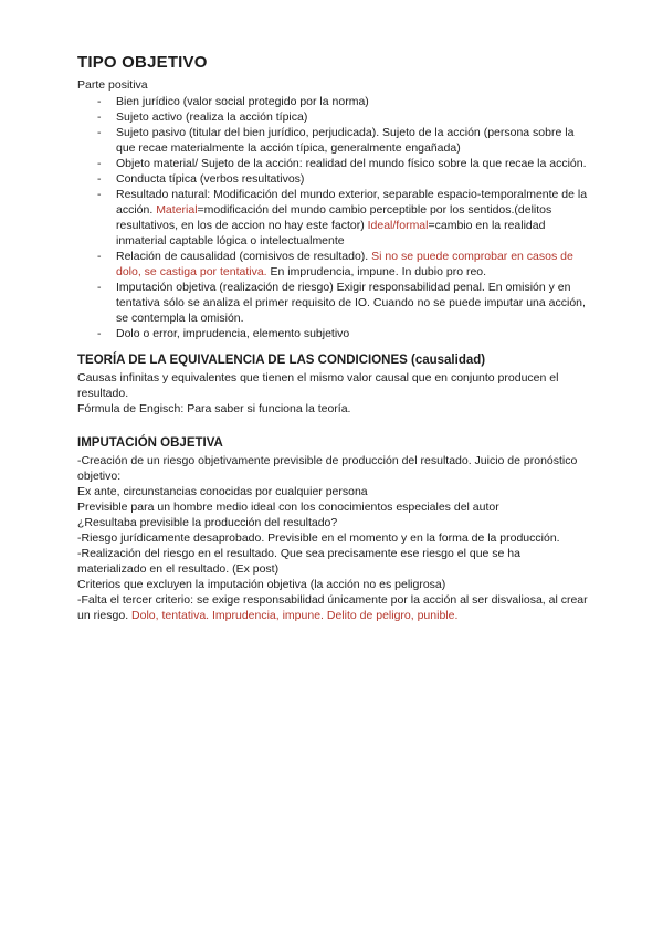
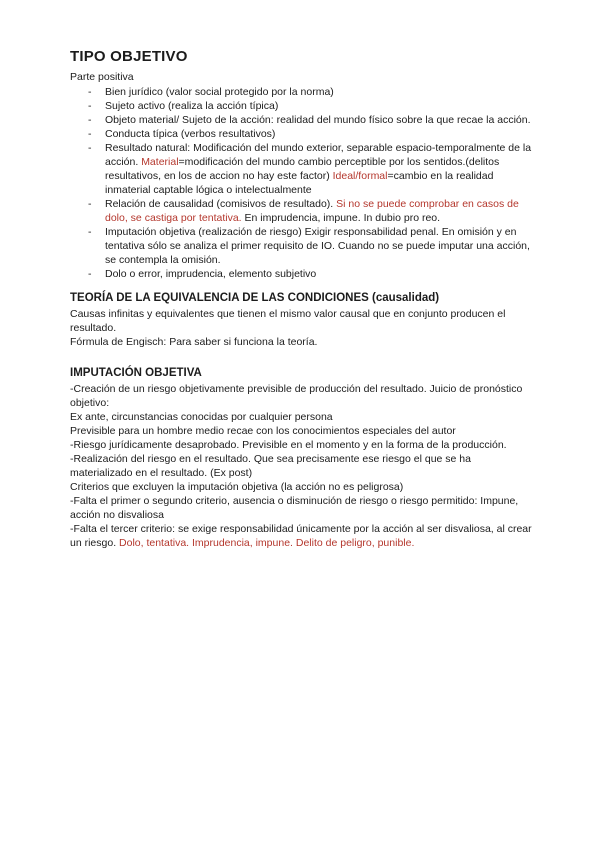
  TIPO OBJETIVO
  Parte positiva
  Bien jurídico (valor social protegido por la norma)
  Sujeto activo (realiza la acción típica)
- Sujeto pasivo (titular del bien jurídico, perjudicada). Sujeto de la acción (persona sobre la que recae materialmente la acción típica, generalmente engañada)
  Objeto material/ Sujeto de la acción: realidad del mundo físico sobre la que recae la acción.
  Conducta típica (verbos resultativos)
  Resultado natural: Modificación del mundo exterior, separable espacio-temporalmente de la acción. Material=modificación del mundo cambio perceptible por los sentidos.(delitos resultativos, en los de accion no hay este factor) Ideal/formal=cambio en la realidad inmaterial captable lógica o intelectualmente
  Relación de causalidad (comisivos de resultado). Si no se puede comprobar en casos de dolo, se castiga por tentativa. En imprudencia, impune. In dubio pro reo.
  Imputación objetiva (realización de riesgo) Exigir responsabilidad penal. En omisión y en tentativa sólo se analiza el primer requisito de IO. Cuando no se puede imputar una acción, se contempla la omisión.
  Dolo o error, imprudencia, elemento subjetivo
  TEORÍA DE LA EQUIVALENCIA DE LAS CONDICIONES (causalidad)
  Causas infinitas y equivalentes que tienen el mismo valor causal que en conjunto producen el resultado.
  Fórmula de Engisch: Para saber si funciona la teoría.
  IMPUTACIÓN OBJETIVA
  -Creación de un riesgo objetivamente previsible de producción del resultado. Juicio de pronóstico objetivo:
  Ex ante, circunstancias conocidas por cualquier persona
- Previsible para un hombre medio ideal con los conocimientos especiales del autor
+ Previsible para un hombre medio recae con los conocimientos especiales del autor
- ¿Resultaba previsible la producción del resultado?
  -Riesgo jurídicamente desaprobado. Previsible en el momento y en la forma de la producción.
  -Realización del riesgo en el resultado. Que sea precisamente ese riesgo el que se ha materializado en el resultado. (Ex post)
  Criterios que excluyen la imputación objetiva (la acción no es peligrosa)
+ -Falta el primer o segundo criterio, ausencia o disminución de riesgo o riesgo permitido: Impune, acción no disvaliosa
  -Falta el tercer criterio: se exige responsabilidad únicamente por la acción al ser disvaliosa, al crear un riesgo. Dolo, tentativa. Imprudencia, impune. Delito de peligro, punible.
